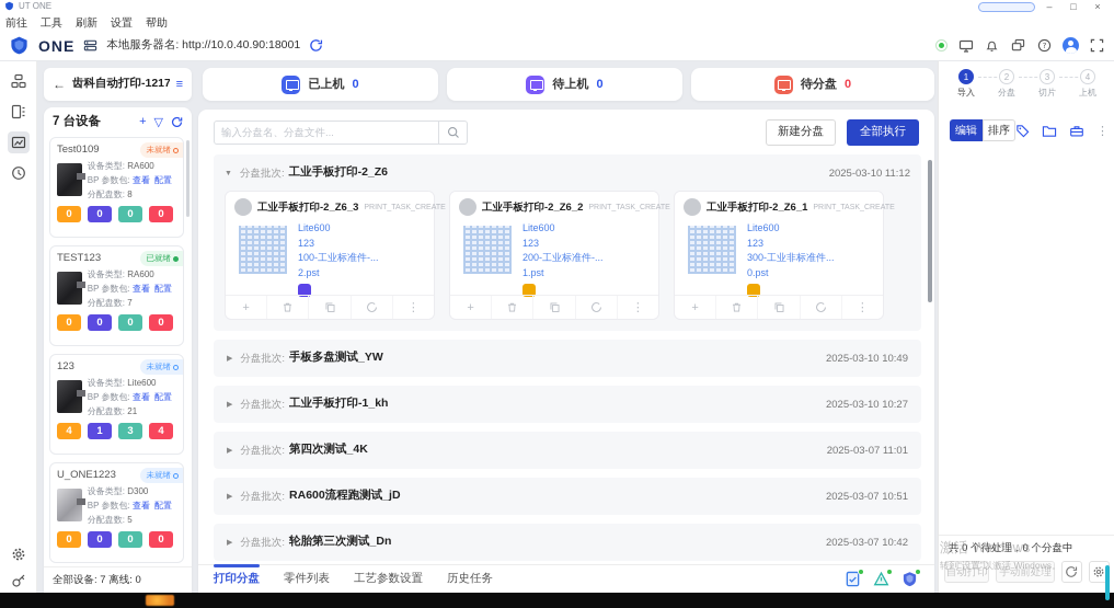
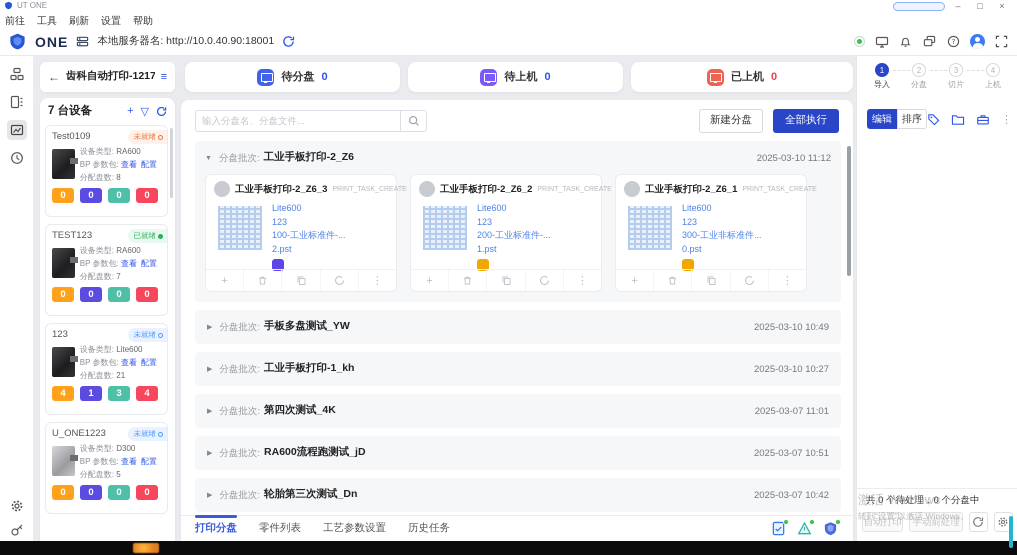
  UT ONE
  –
  □
  ×
  前往
  工具
  刷新
  设置
  帮助
  ONE
  本地服务器名: http://10.0.40.90:18001
  ?
  ←
  齿科自动打印-1217
  ≡
  7 台设备
  +
  ▽
  Test0109
  未就绪
  设备类型: RA600
  BP 参数包: 查看 配置
  分配盘数: 8
  0
  0
  0
  0
  TEST123
  已就绪
  设备类型: RA600
  BP 参数包: 查看 配置
  分配盘数: 7
  0
  0
  0
  0
  123
  未就绪
  设备类型: Lite600
  BP 参数包: 查看 配置
  分配盘数: 21
  4
  1
  3
  4
  U_ONE1223
  未就绪
  设备类型: D300
  BP 参数包: 查看 配置
  分配盘数: 5
  0
  0
  0
  0
- 全部设备: 7 离线: 0
- 已上机
+ 待分盘
  0
  待上机
  0
- 待分盘
+ 已上机
  0
  输入分盘名、分盘文件...
  新建分盘
  全部执行
  分盘批次:
  工业手板打印-2_Z6
  2025-03-10 11:12
  工业手板打印-2_Z6_3
  Lite600
  123
  100-工业标准件-...
  2.pst
  +
  ⋮
  工业手板打印-2_Z6_2
  Lite600
  123
  200-工业标准件-...
  1.pst
  +
  ⋮
  工业手板打印-2_Z6_1
  Lite600
  123
  300-工业非标准件...
  0.pst
  +
  ⋮
  分盘批次:
  手板多盘测试_YW
  2025-03-10 10:49
  分盘批次:
  工业手板打印-1_kh
  2025-03-10 10:27
  分盘批次:
  第四次测试_4K
  2025-03-07 11:01
  分盘批次:
  RA600流程跑测试_jD
  2025-03-07 10:51
  分盘批次:
  轮胎第三次测试_Dn
  2025-03-07 10:42
  打印分盘
  零件列表
  工艺参数设置
  历史任务
  1
  导入
  2
  分盘
  3
  切片
  4
  上机
  编辑
  排序
  ⋮
  共 0 个待处理，0 个分盘中
  自动打印
  手动前处理
  激活 Windows
  转到“设置”以激活 Windows。
